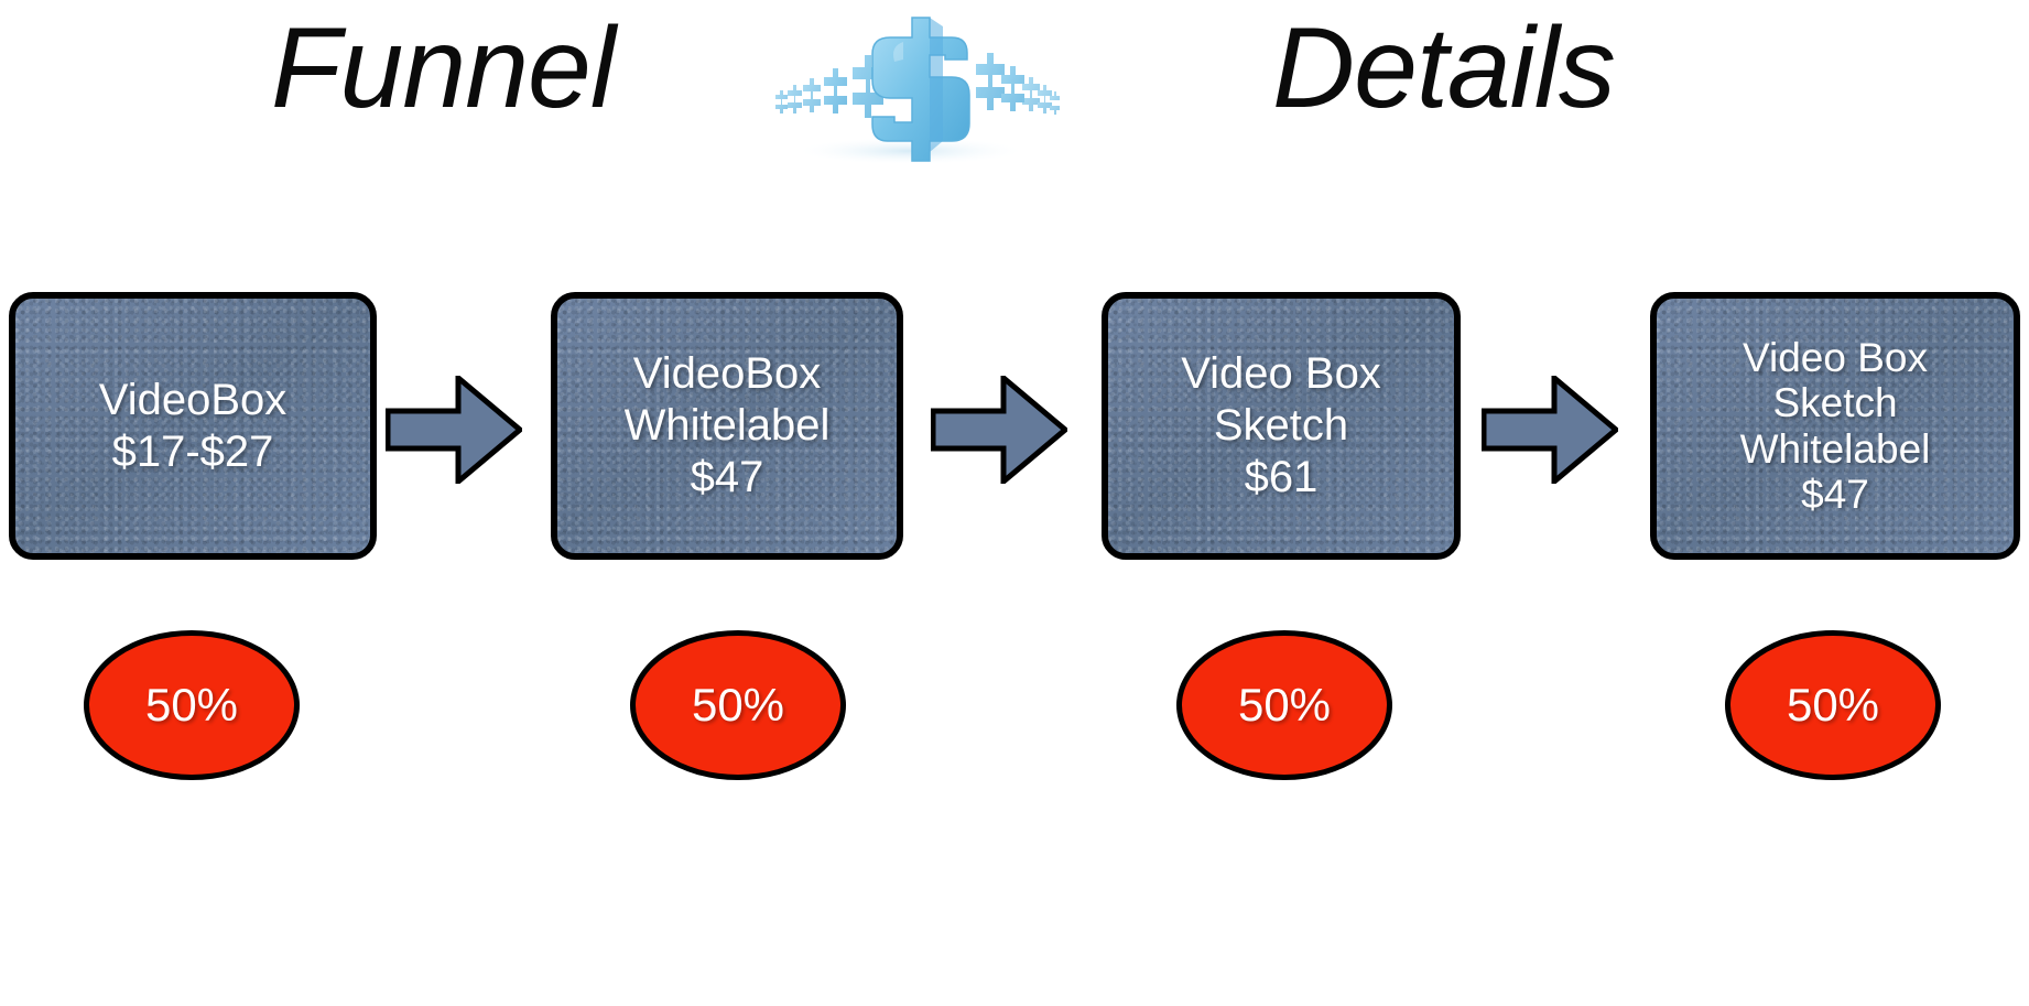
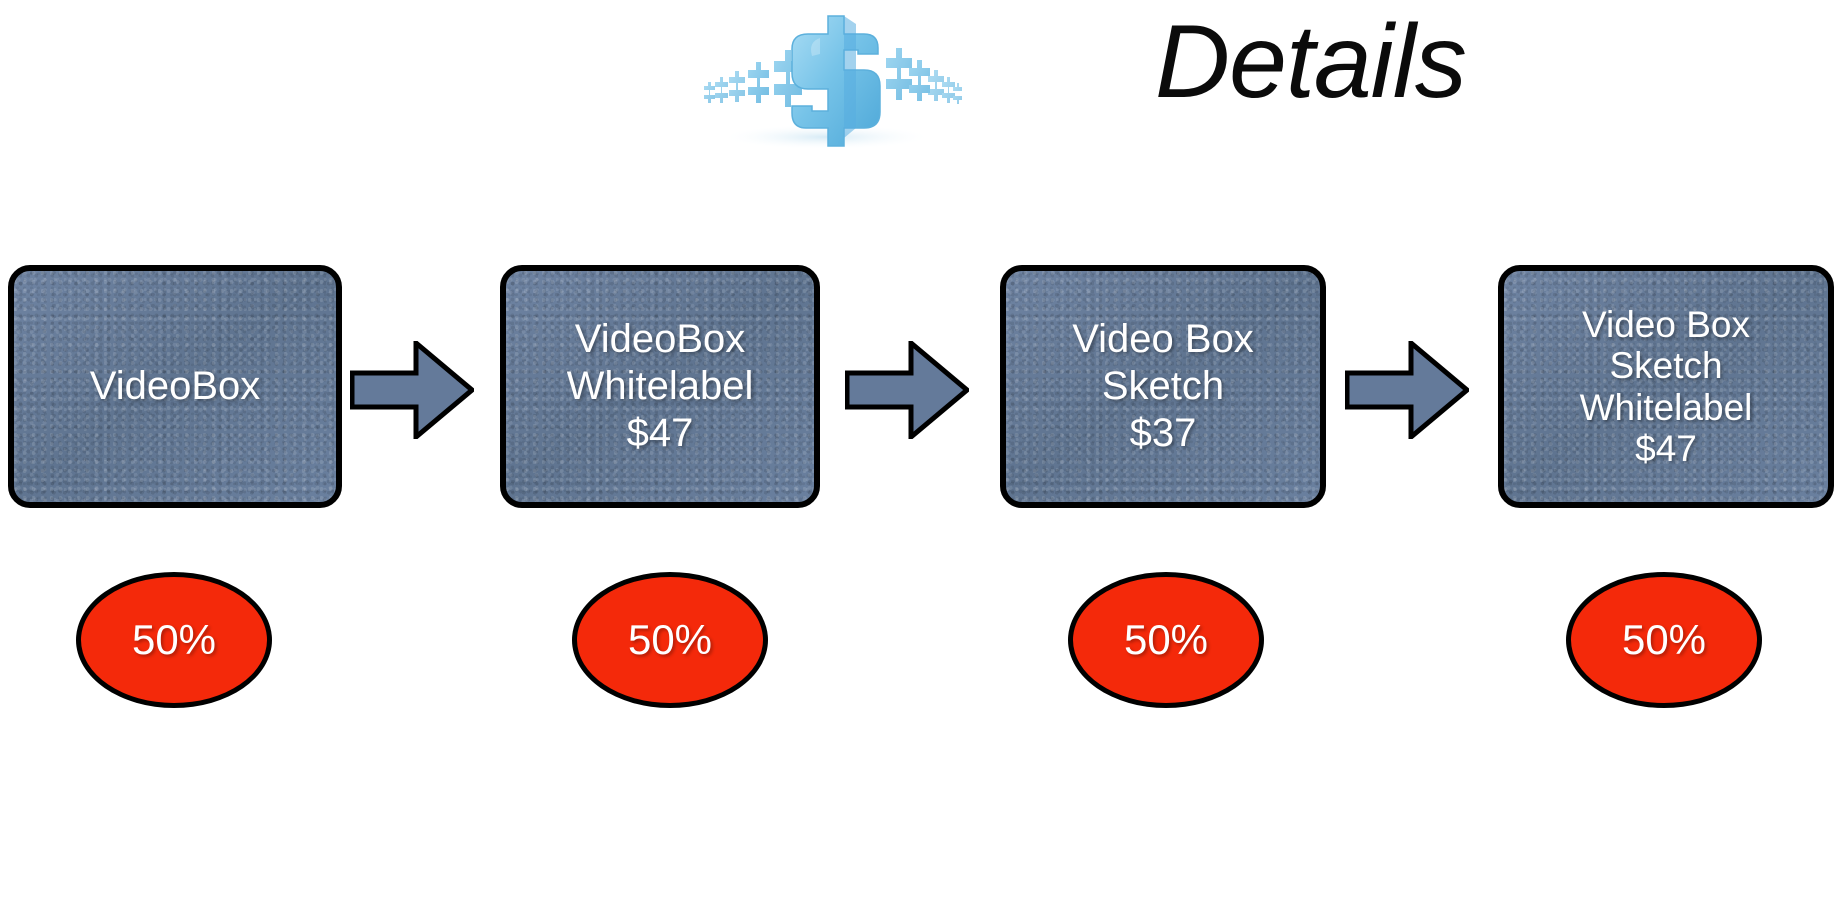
- Funnel
  Details
  VideoBox
- $17-$27
  VideoBox
  Whitelabel
  $47
  Video Box
  Sketch
- $61
+ $37
  Video Box
  Sketch
  Whitelabel
  $47
  50%
  50%
  50%
  50%
